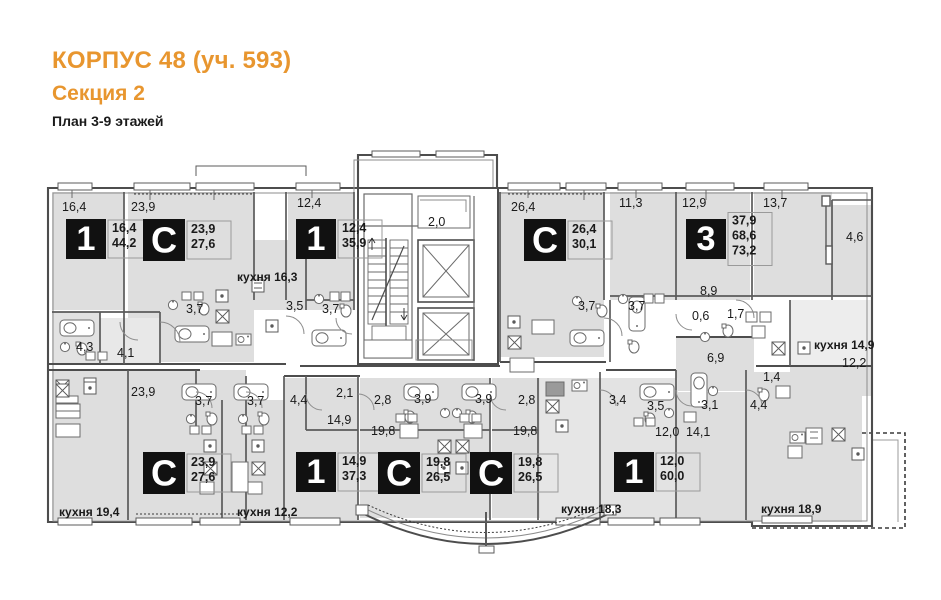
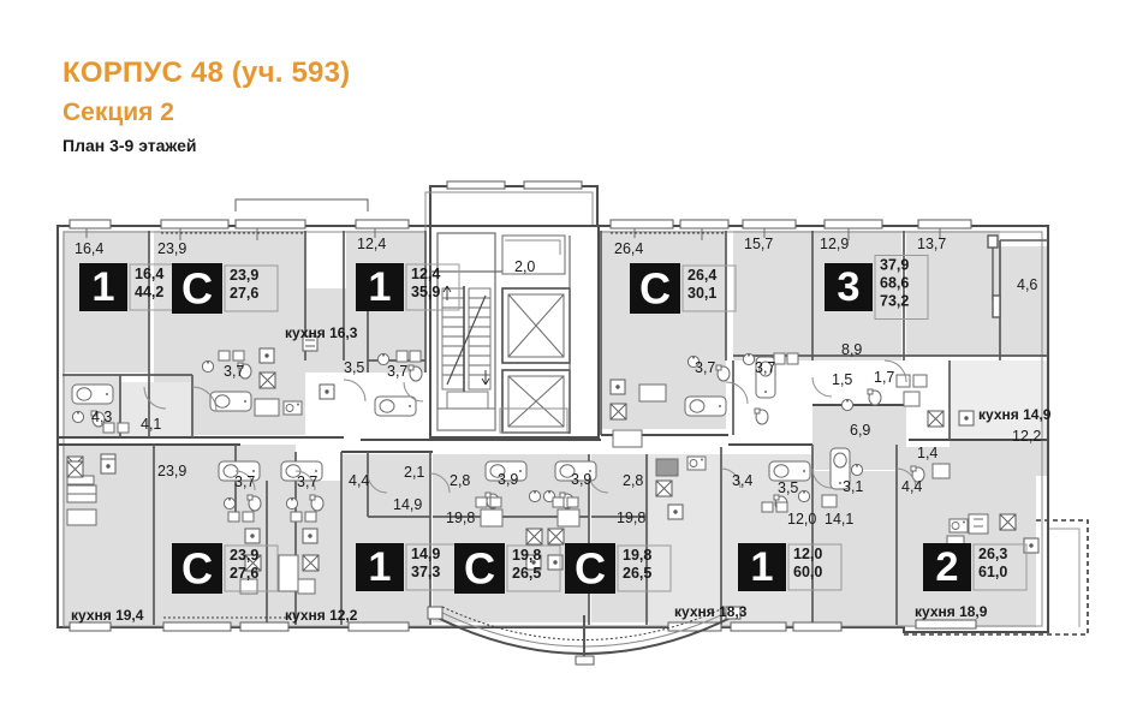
  КОРПУС 48 (уч. 593)
  Секция 2
  План 3-9 этажей
  16,4
  23,9
  12,4
  2,0
  26,4
- 11,3
+ 15,7
  12,9
  13,7
  4,6
  кухня 16,3
  3,7
  3,5
  3,7
  3,7
  3,7
  8,9
- 0,6
+ 1,5
  1,7
  кухня 14,9
  6,9
  1,4
  12,2
  4,3
  4,1
  23,9
  3,7
  3,7
  4,4
  2,1
  14,9
  2,8
  3,9
  3,9
  2,8
  19,8
  19,8
  3,4
  3,5
  3,1
  4,4
  12,0
  14,1
  кухня 19,4
  кухня 12,2
  кухня 18,3
  кухня 18,9
  1
  16,4
  44,2
  C
  23,9
  27,6
  1
  12,4
  35,9
  C
  26,4
  30,1
  3
  37,9
  68,6
  73,2
  C
  23,9
  27,6
  1
  14,9
  37,3
  C
  19,8
  26,5
  C
  19,8
  26,5
  1
  12,0
  60,0
+ 2
+ 26,3
+ 61,0
